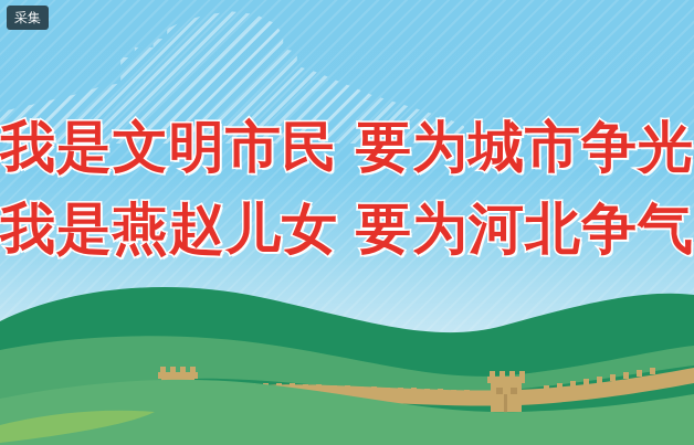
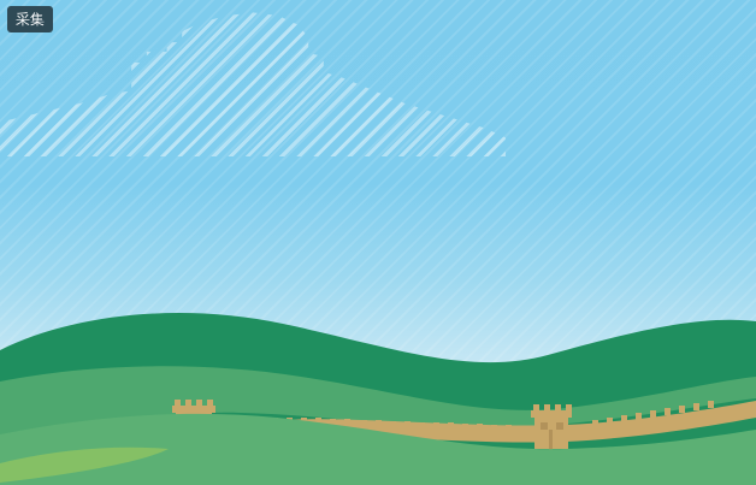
- 我是文明市民
- 要为城市争光
- 我是燕赵儿女
- 要为河北争气
  采集
